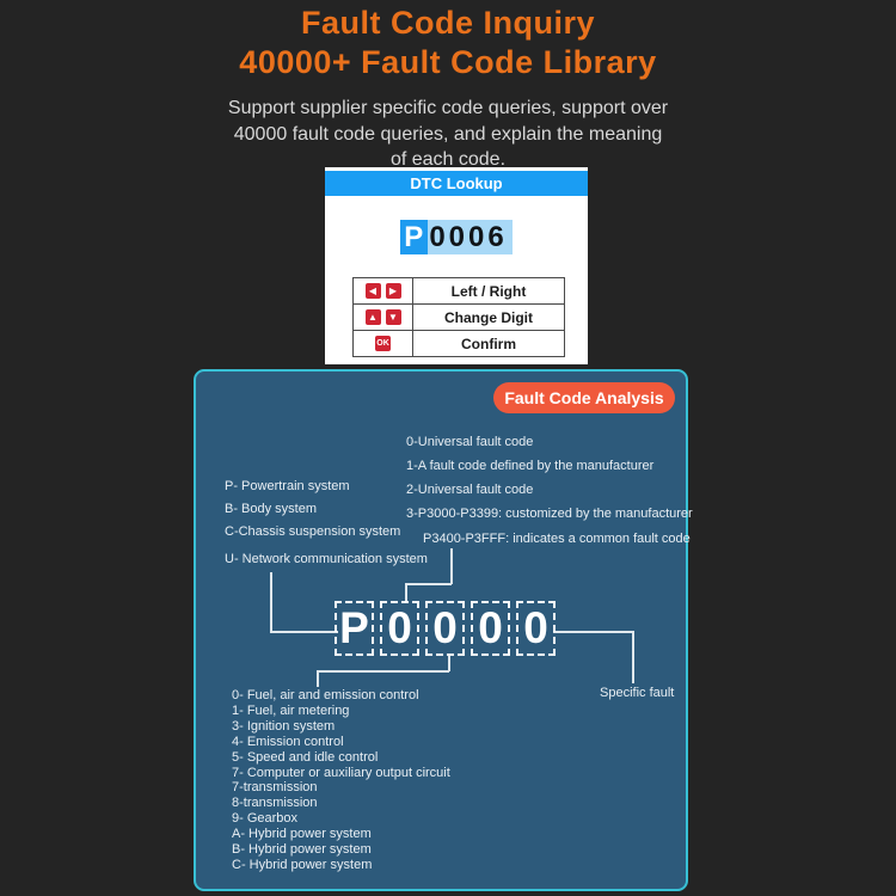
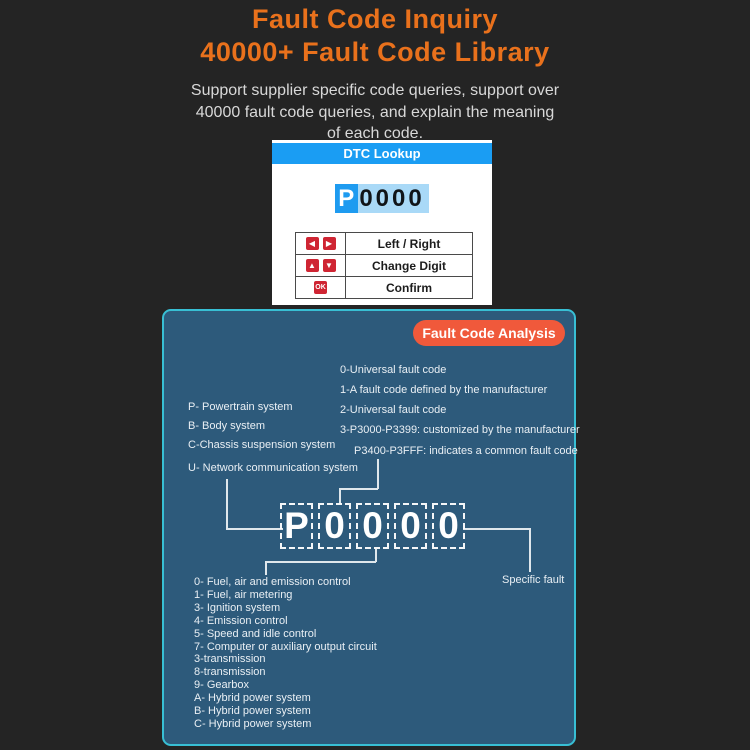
  Fault Code Inquiry
  40000+ Fault Code Library
  Support supplier specific code queries, support over
  40000 fault code queries, and explain the meaning
  of each code.
  DTC Lookup
- P0006
+ P0000
  ◀ ▶	Left / Right
  ▲ ▼	Change Digit
  	Confirm
  Fault Code Analysis
  P- Powertrain system
  B- Body system
  C-Chassis suspension system
  U- Network communication system
  0-Universal fault code
  1-A fault code defined by the manufacturer
  2-Universal fault code
  3-P3000-P3399: customized by the manufacturer
  P3400-P3FFF: indicates a common fault code
  P
  0
  0
  0
  0
  Specific fault
  0- Fuel, air and emission control
  1- Fuel, air metering
  3- Ignition system
  4- Emission control
  5- Speed and idle control
  7- Computer or auxiliary output circuit
- 7-transmission
+ 3-transmission
  8-transmission
  9- Gearbox
  A- Hybrid power system
  B- Hybrid power system
  C- Hybrid power system
